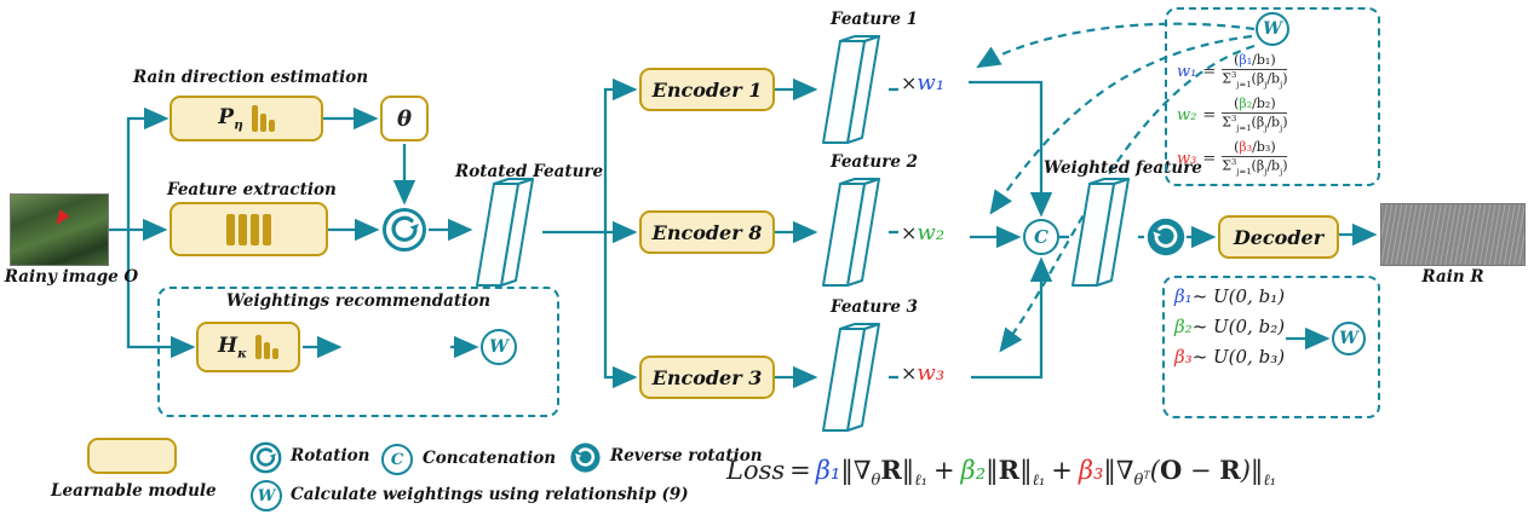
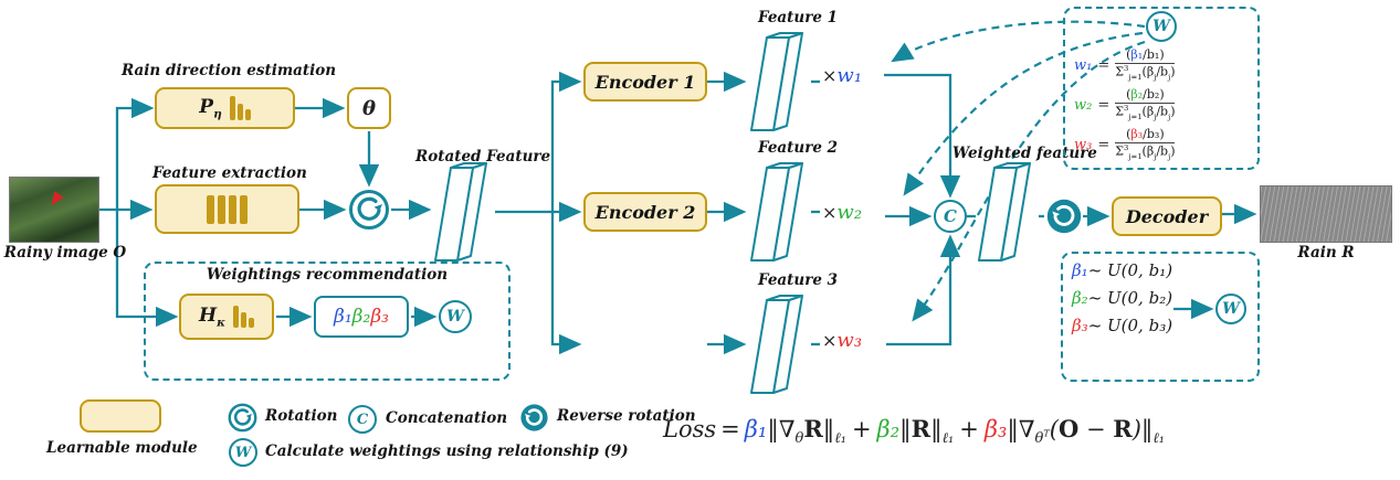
  Rainy image O
  Rain direction estimation
  Pη
  θ
  Feature extraction
  Rotated Feature
  Encoder 1
- Encoder 8
+ Encoder 2
- Encoder 3
  Feature 1
  Feature 2
  Feature 3
  ×w₁
  ×w₂
  ×w₃
  C
  Weighted feature
  Decoder
  Rain R
  W
  w₁
  =
  (β₁/b₁)
  Σ j=1(βj/bj)
  w₂
  =
  (β₂/b₂)
  Σ3j=1(βj/bj)
  w₃
  =
  (β₃/b₃)
  Σ3j=1(βj/bj)
  Weightings recommendation
  Hκ
+ β₁
+ β₂
+ β₃
  W
  β₁~ U(0, b₁)
  β₂~ U(0, b₂)
  β₃~ U(0, b₃)
  W
  Learnable module
  Rotation
  C
  Concatenation
  Reverse rotation
  W
  Calculate weightings using relationship (9)
  Loss = β₁‖∇θR‖ℓ₁+ β₂‖R‖ℓ₁+ β₃‖∇θT(O − R)‖ℓ₁
